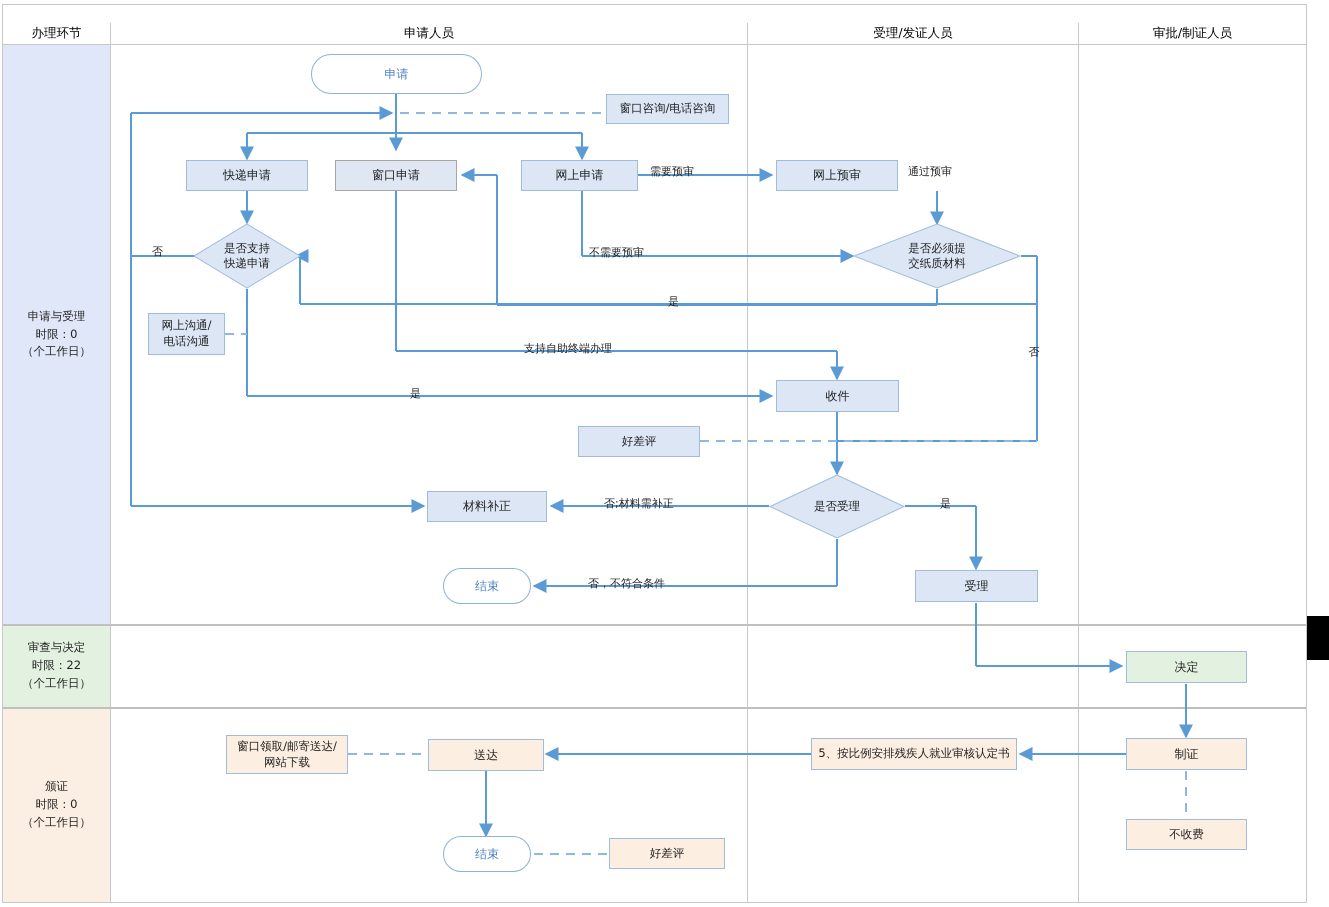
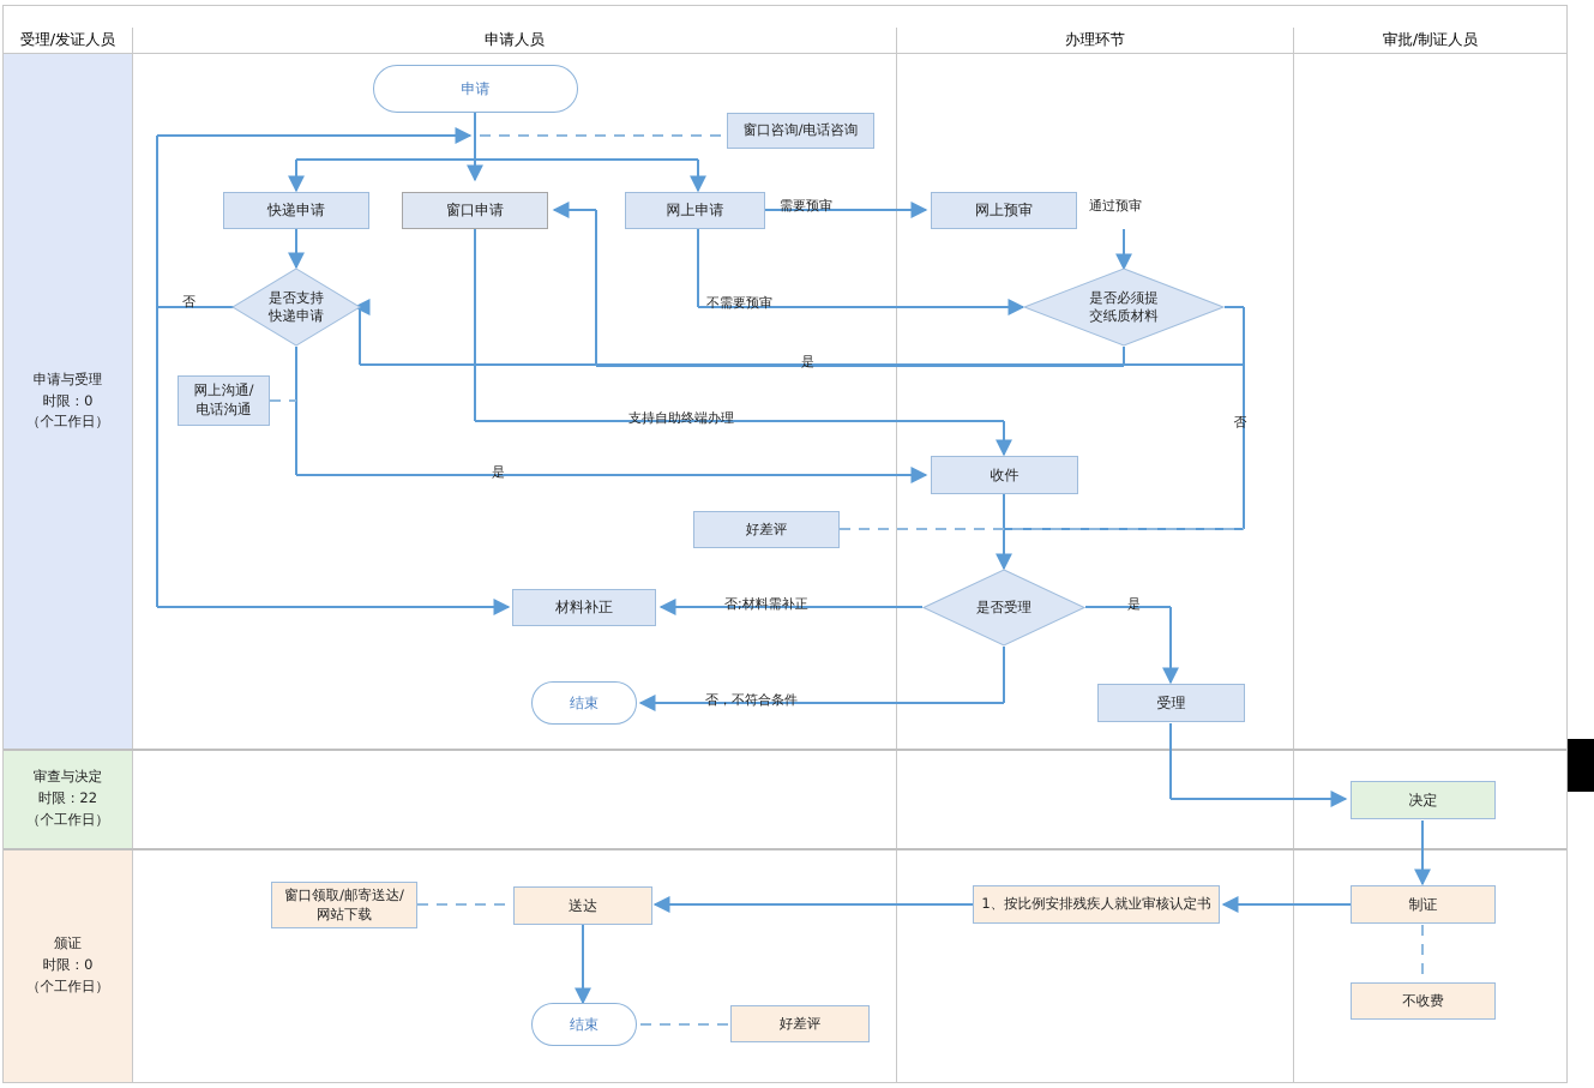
- 办理环节
+ 受理/发证人员
  申请人员
- 受理/发证人员
+ 办理环节
  审批/制证人员
  申请与受理
  时限：0
  （个工作日）
  审查与决定
  时限：22
  （个工作日）
  颁证
  时限：0
  （个工作日）
  申请
  窗口咨询/电话咨询
  快递申请
  窗口申请
  网上申请
  网上预审
  是否支持
  快递申请
  是否必须提
  交纸质材料
  网上沟通/
  电话沟通
  收件
  好差评
  是否受理
  材料补正
  结束
  受理
  决定
  制证
  不收费
- 5、按比例安排残疾人就业审核认定书
+ 1、按比例安排残疾人就业审核认定书
  送达
  窗口领取/邮寄送达/
  网站下载
  结束
  好差评
  否
  需要预审
  通过预审
  不需要预审
  是
  支持自助终端办理
  是
  否;材料需补正
  是
  否，不符合条件
